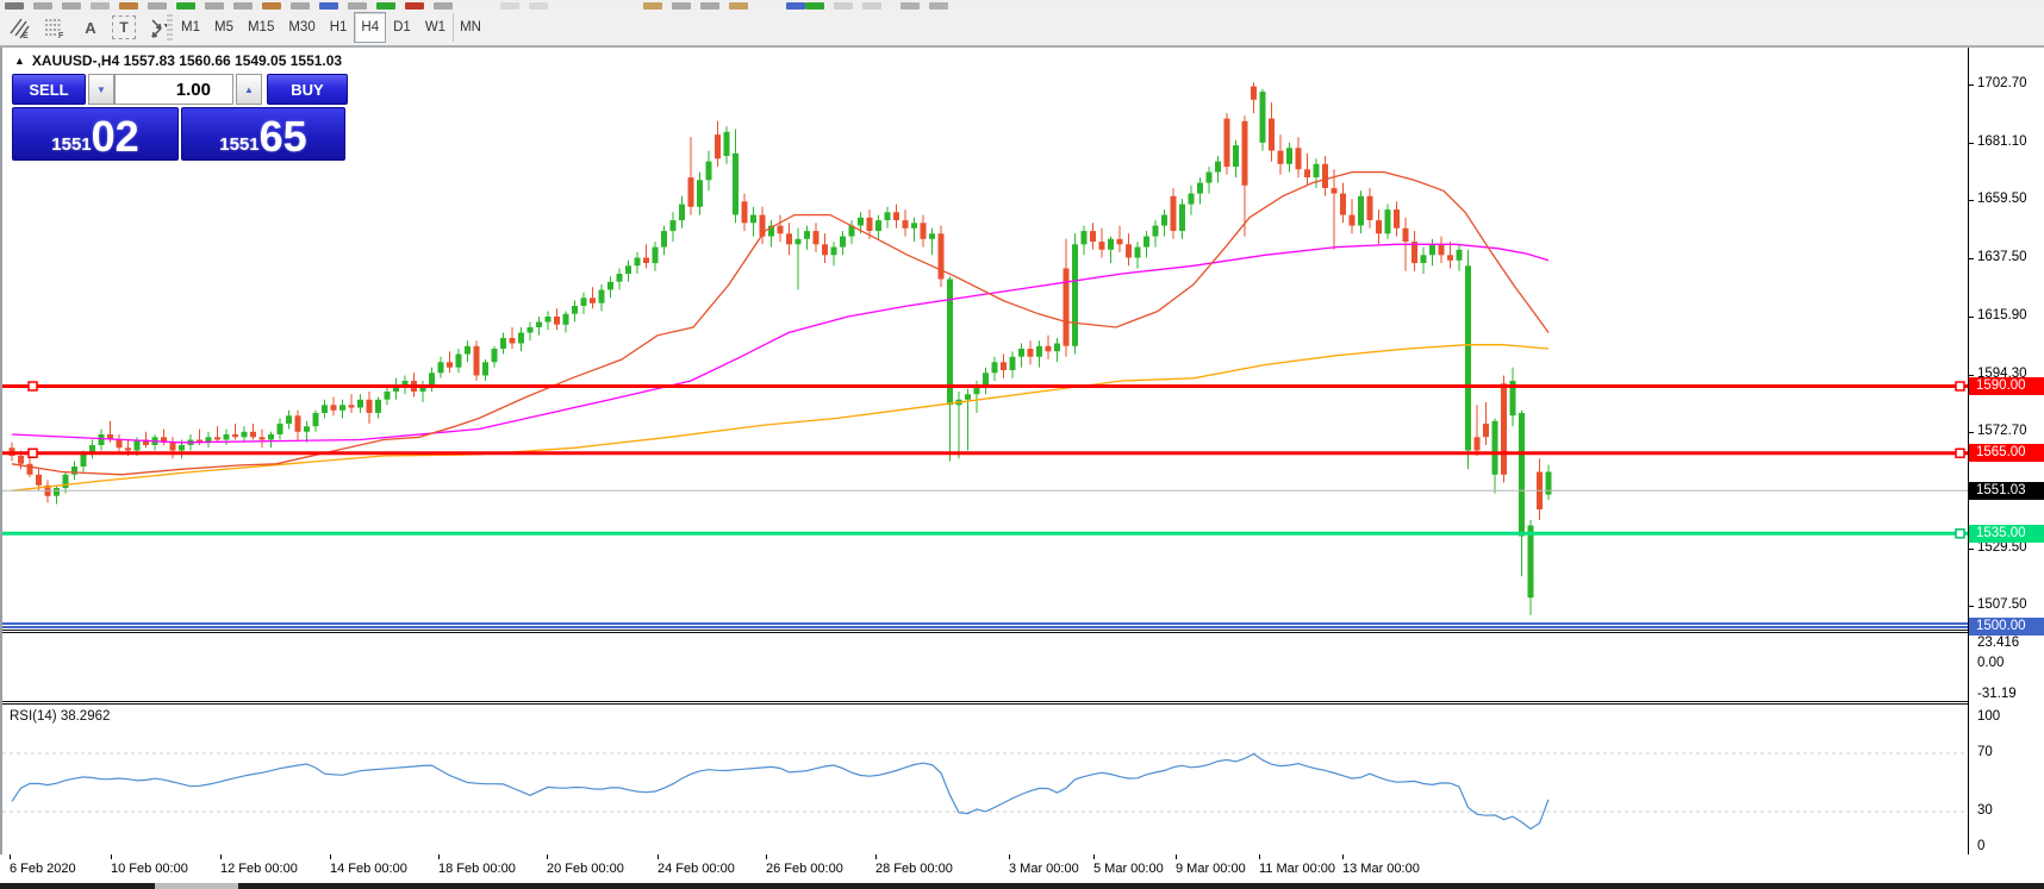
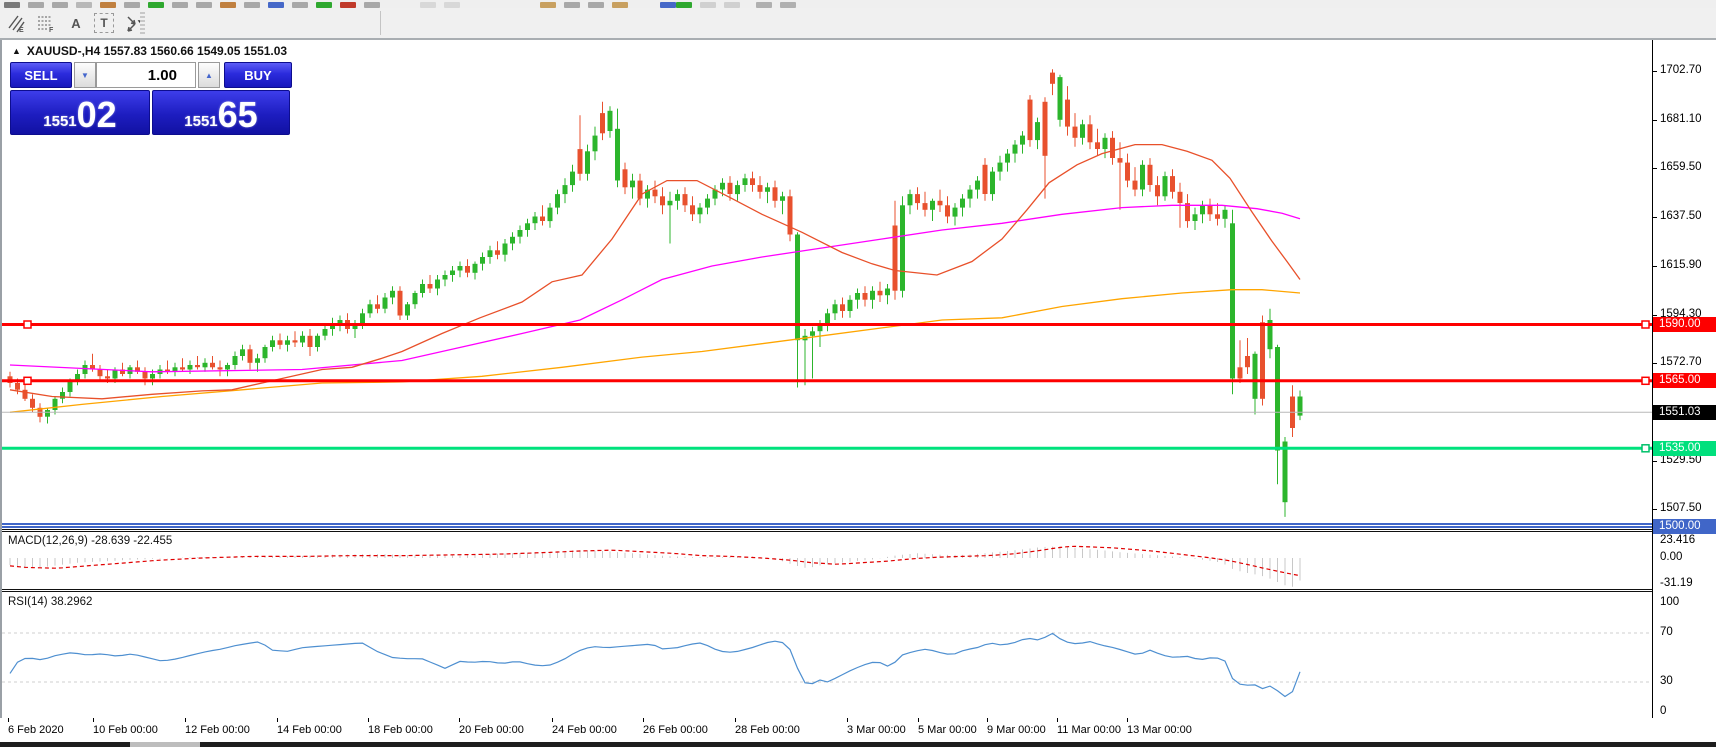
  A
  T
- M1
- M5
- M15
- M30
- H1
- H4
- D1
- W1
- MN
  ▲
  XAUUSD-,H4 1557.83 1560.66 1549.05 1551.03
  SELL
  ▼
  1.00
  ▲
  BUY
  1551
  02
  1551
  65
+ MACD(12,26,9) -28.639 -22.455
  RSI(14) 38.2962
  1702.70
  1681.10
  1659.50
  1637.50
  1615.90
  1594.30
  1572.70
  1529.50
  1507.50
  23.416
  0.00
  -31.19
  100
  70
  30
  0
  1590.00
  1565.00
  1551.03
  1535.00
  1500.00
  6 Feb 2020
  10 Feb 00:00
  12 Feb 00:00
  14 Feb 00:00
  18 Feb 00:00
  20 Feb 00:00
  24 Feb 00:00
  26 Feb 00:00
  28 Feb 00:00
  3 Mar 00:00
  5 Mar 00:00
  9 Mar 00:00
  11 Mar 00:00
  13 Mar 00:00
